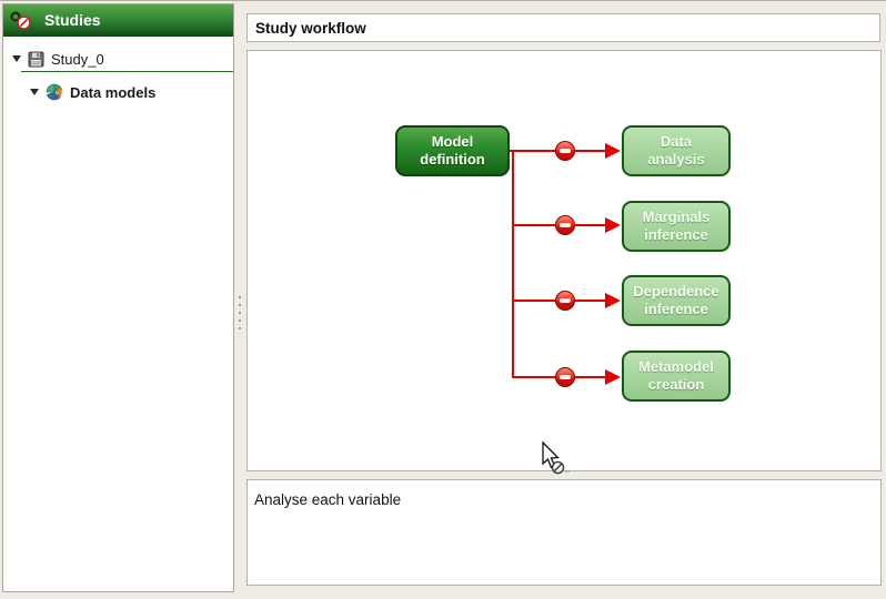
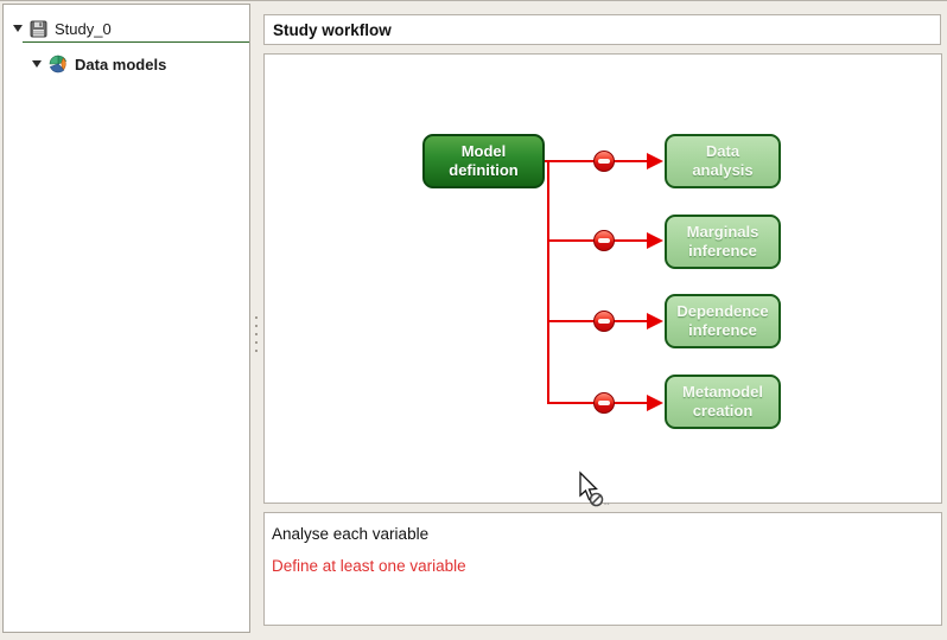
- Studies
  Study_0
  Data models
  Study workflow
  Model
  definition
  Data
  analysis
  Marginals
  inference
  Dependence
  inference
  Metamodel
  creation
  Analyse each variable
+ Define at least one variable
